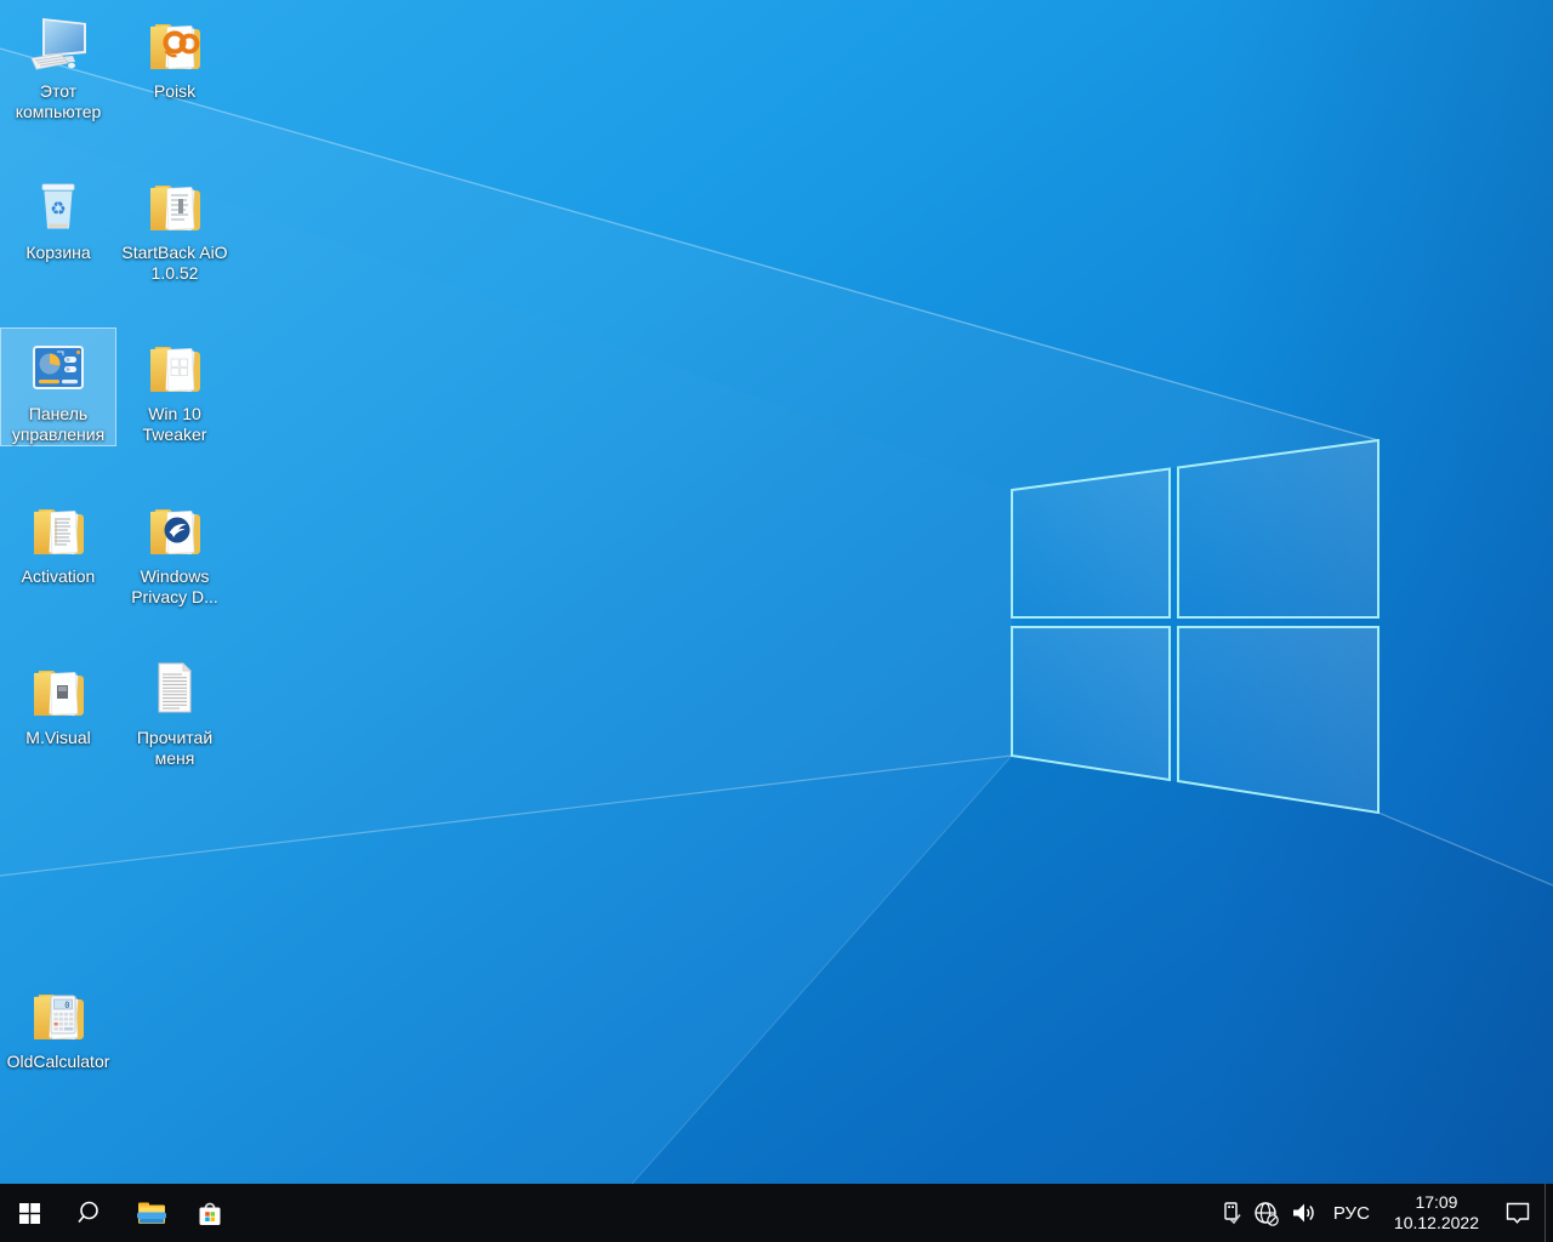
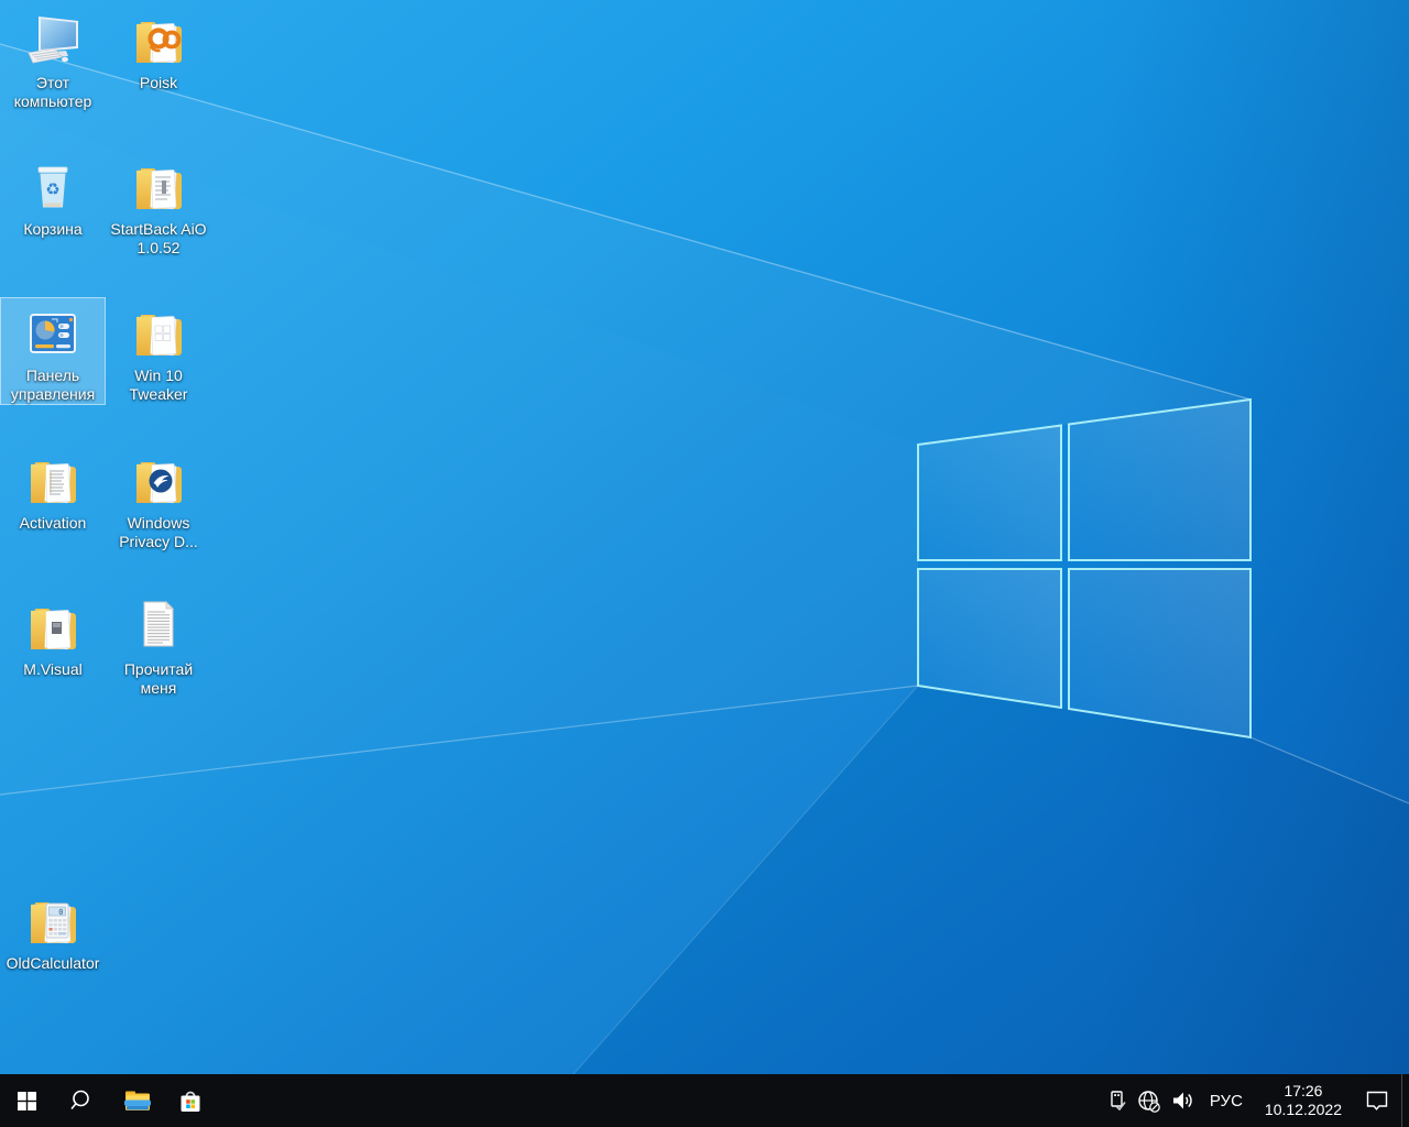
  Этот
  компьютер
  ♻
  Корзина
  Панель
  управления
  Activation
  M.Visual
  0
  OldCalculator
  Poisk
  StartBack AiO
  1.0.52
  Win 10
  Tweaker
  Windows
  Privacy D...
  Прочитай
  меня
  РУС
- 17:09
+ 17:26
  10.12.2022
